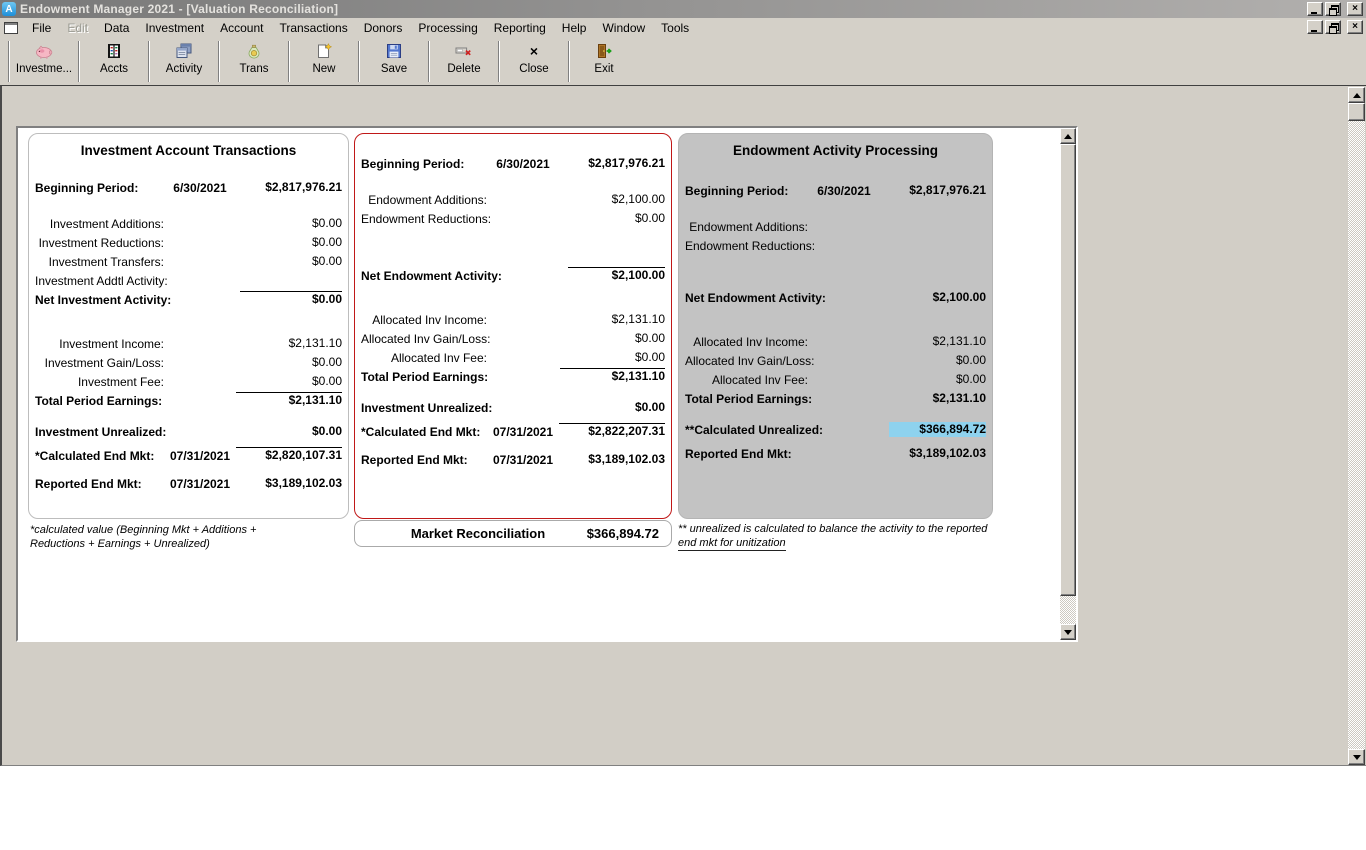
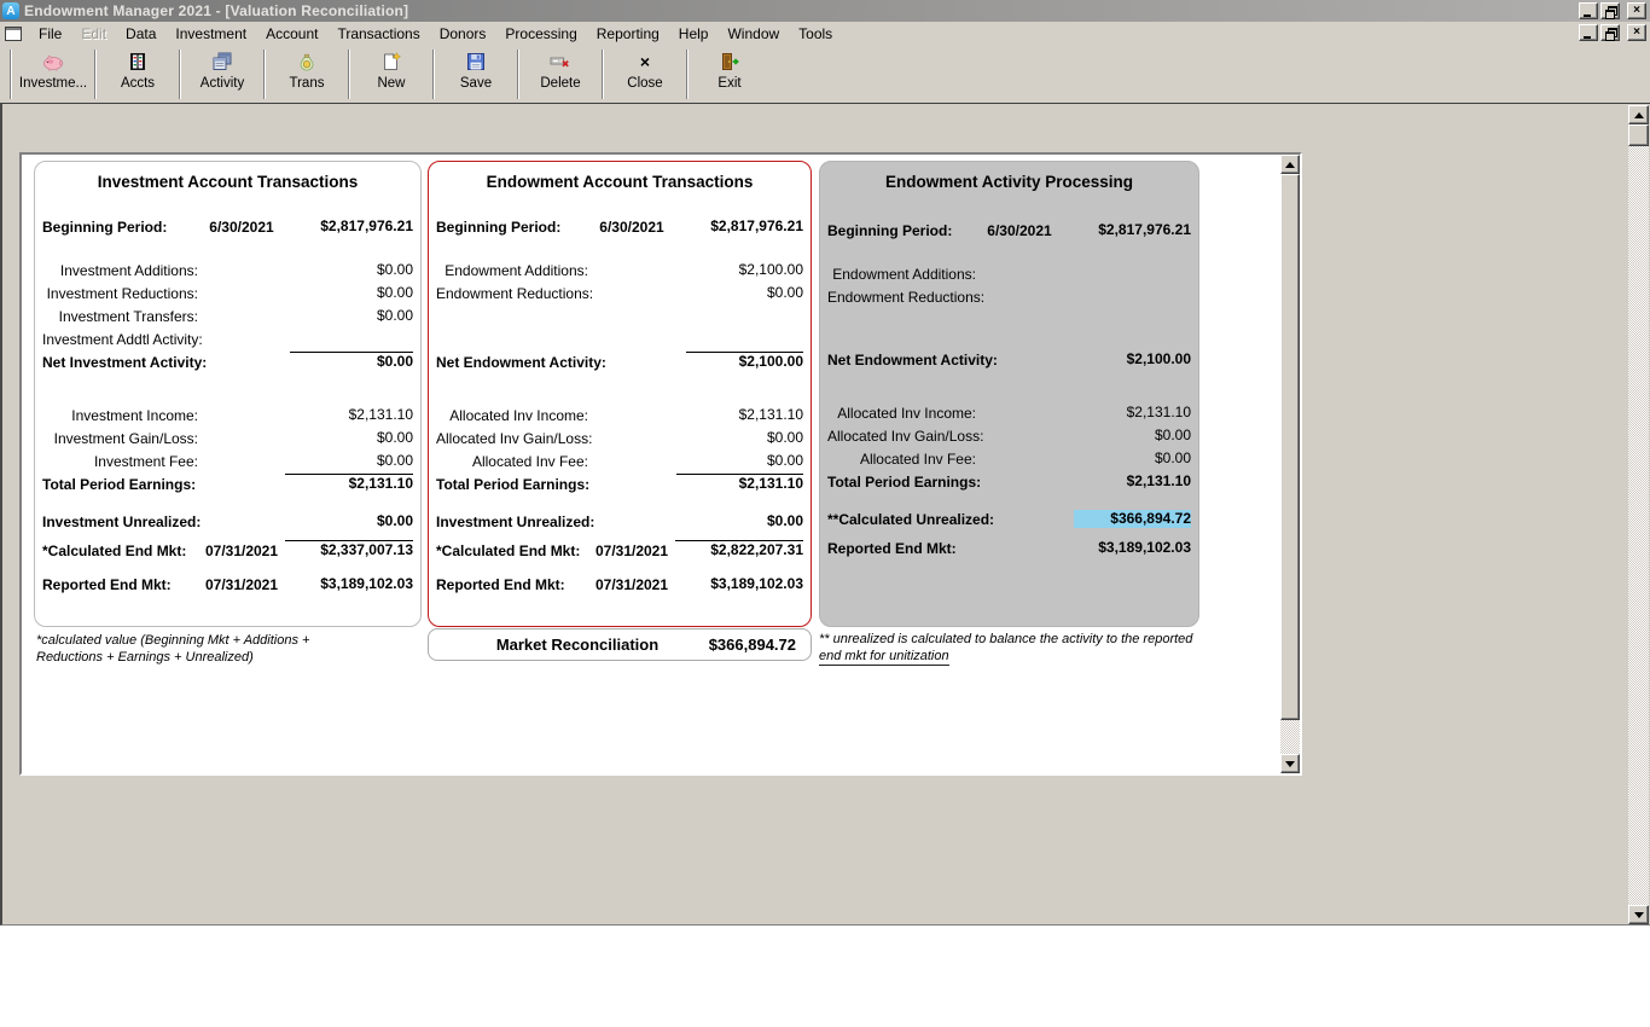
  A
  Endowment Manager 2021 - [Valuation Reconciliation]
  ×
  File
  Edit
  Data
  Investment
  Account
  Transactions
  Donors
  Processing
  Reporting
  Help
  Window
  Tools
  ×
  Investme...
  Accts
  Activity
  Trans
  New
  Save
  Delete
  ×
  Close
  Exit
  Investment Account Transactions
  Beginning Period:
  6/30/2021
  $2,817,976.21
  Investment Additions:
  $0.00
  Investment Reductions:
  $0.00
  Investment Transfers:
  $0.00
  Investment Addtl Activity:
  Net Investment Activity:
  $0.00
  Investment Income:
  $2,131.10
  Investment Gain/Loss:
  $0.00
  Investment Fee:
  $0.00
  Total Period Earnings:
  $2,131.10
  Investment Unrealized:
  $0.00
  *Calculated End Mkt:
  07/31/2021
- $2,820,107.31
+ $2,337,007.13
  Reported End Mkt:
  07/31/2021
  $3,189,102.03
+ Endowment Account Transactions
  Beginning Period:
  6/30/2021
  $2,817,976.21
  Endowment Additions:
  $2,100.00
  Endowment Reductions:
  $0.00
  Net Endowment Activity:
  $2,100.00
  Allocated Inv Income:
  $2,131.10
  Allocated Inv Gain/Loss:
  $0.00
  Allocated Inv Fee:
  $0.00
  Total Period Earnings:
  $2,131.10
  Investment Unrealized:
  $0.00
  *Calculated End Mkt:
  07/31/2021
  $2,822,207.31
  Reported End Mkt:
  07/31/2021
  $3,189,102.03
  Endowment Activity Processing
  Beginning Period:
  6/30/2021
  $2,817,976.21
  Endowment Additions:
  Endowment Reductions:
  Net Endowment Activity:
  $2,100.00
  Allocated Inv Income:
  $2,131.10
  Allocated Inv Gain/Loss:
  $0.00
  Allocated Inv Fee:
  $0.00
  Total Period Earnings:
  $2,131.10
  **Calculated Unrealized:
  $366,894.72
  Reported End Mkt:
  $3,189,102.03
  *calculated value (Beginning Mkt + Additions +
  Reductions + Earnings + Unrealized)
  Market Reconciliation
  $366,894.72
  ** unrealized is calculated to balance the activity to the reported
  end mkt for unitization
